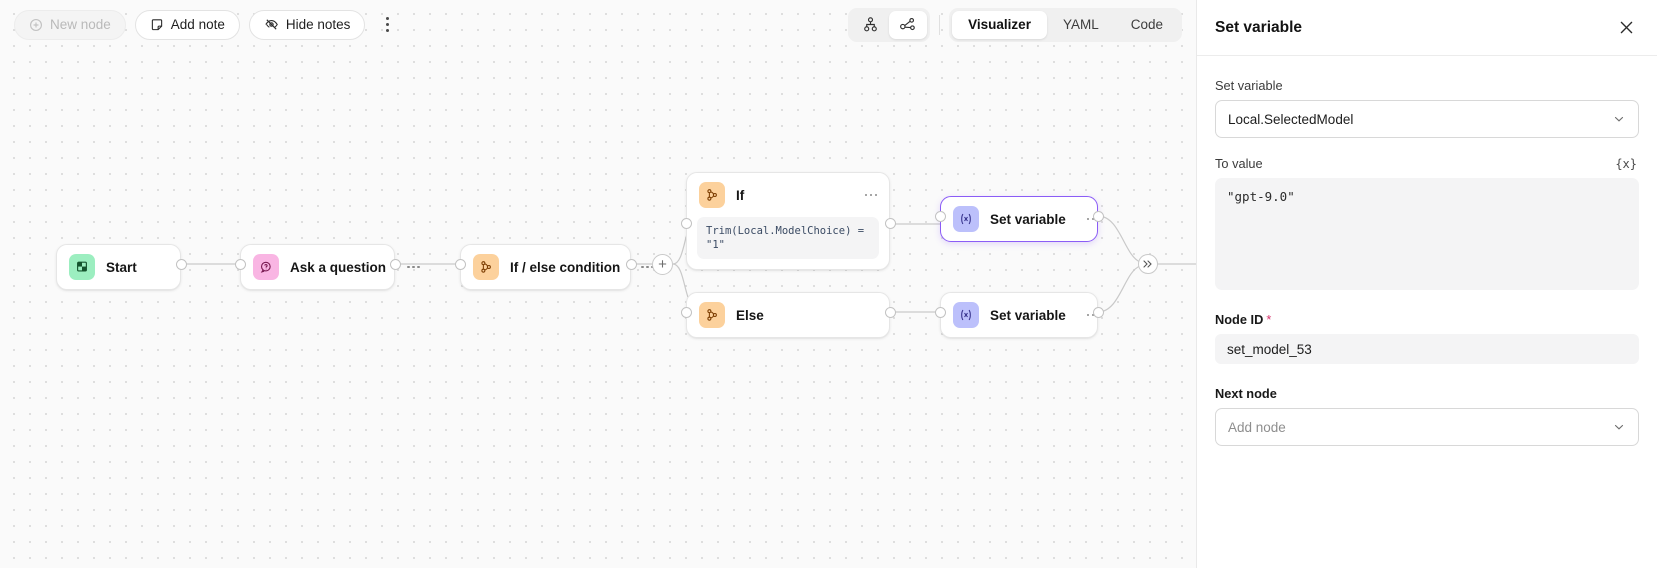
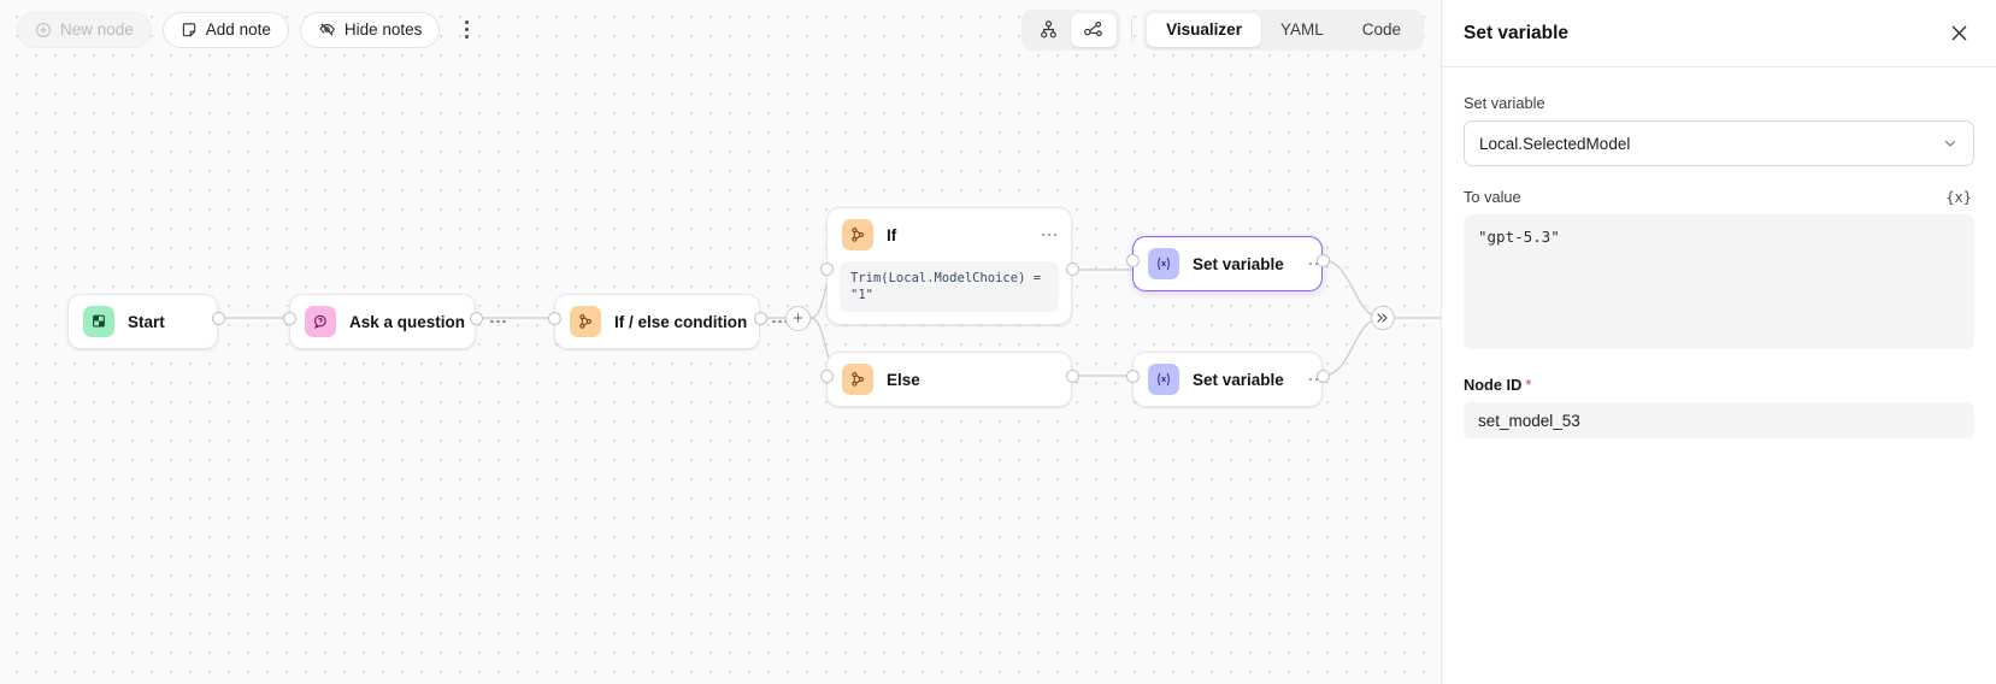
  Start
  Ask a question
  If / else condition
  +
  If
  Trim(Local.ModelChoice) = "1"
  Else
  Set variable
  Set variable
  New node
  Add note
  Hide notes
  Visualizer
  YAML
  Code
  Set variable
  Set variable
  Local.SelectedModel
  To value
  {x}
- "gpt-9.0"
+ "gpt-5.3"
  Node ID
  *
  set_model_53
- Next node
- Add node
